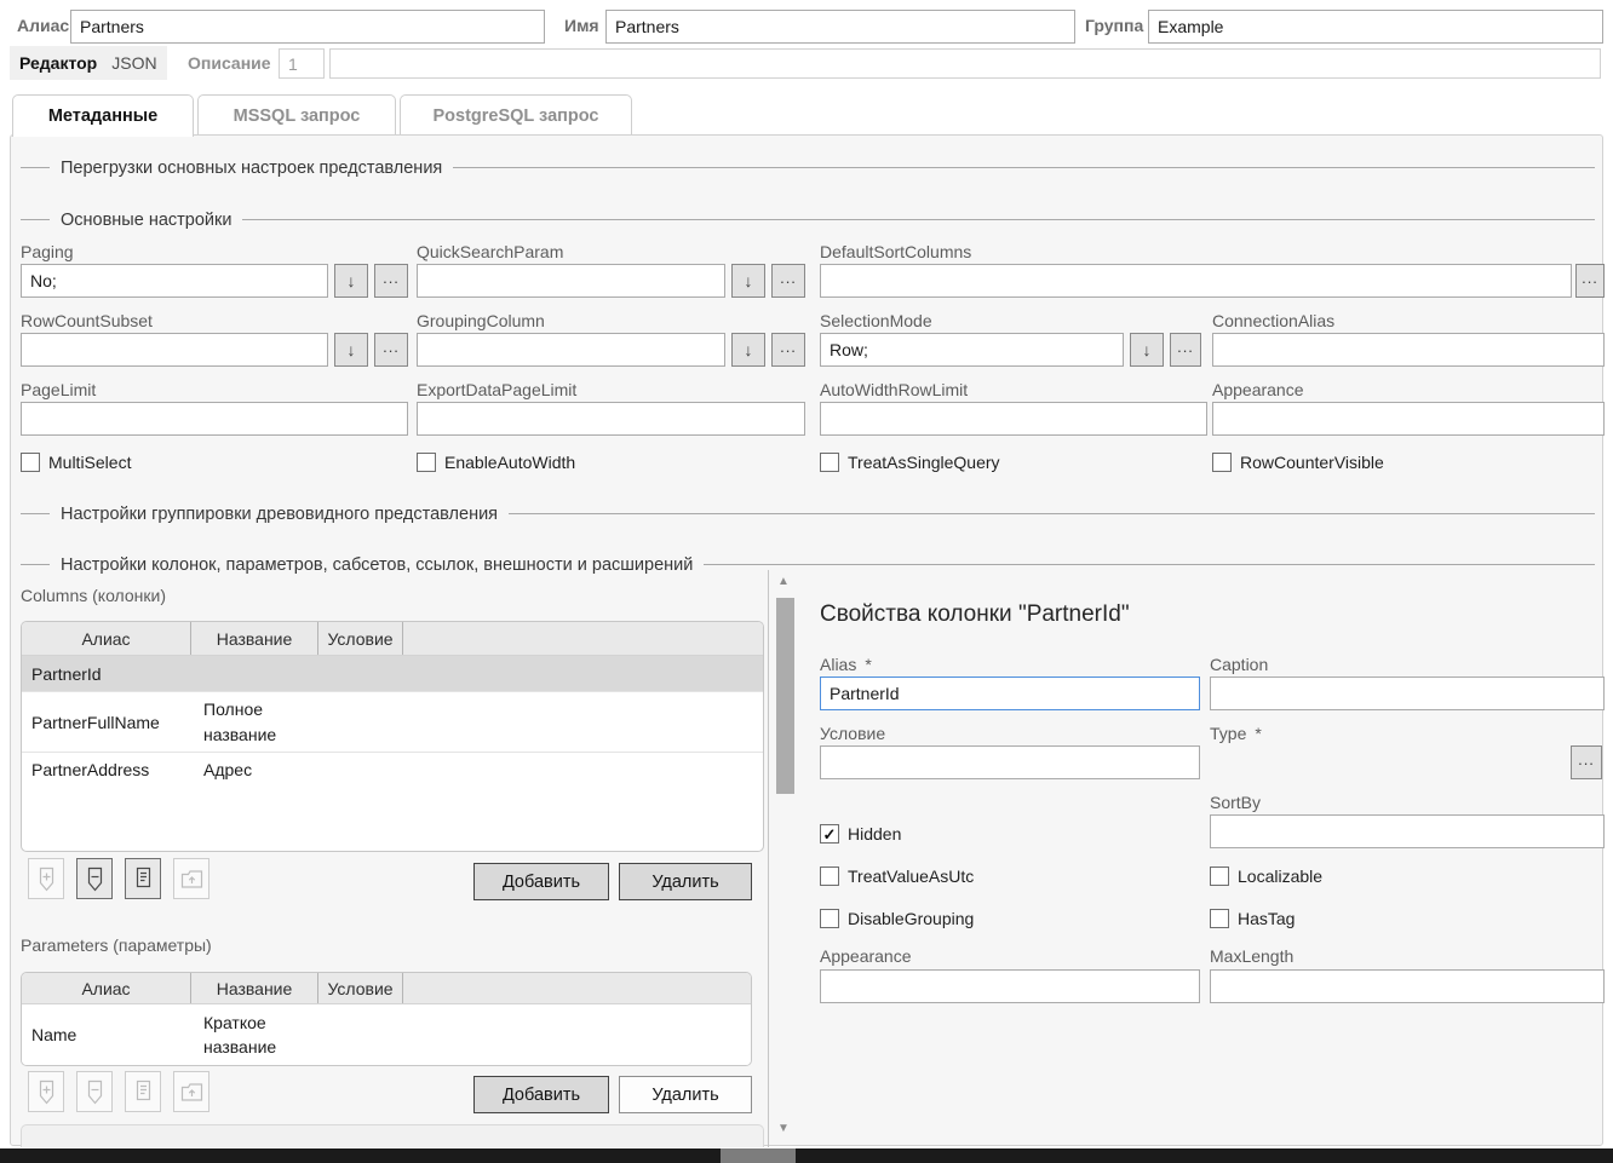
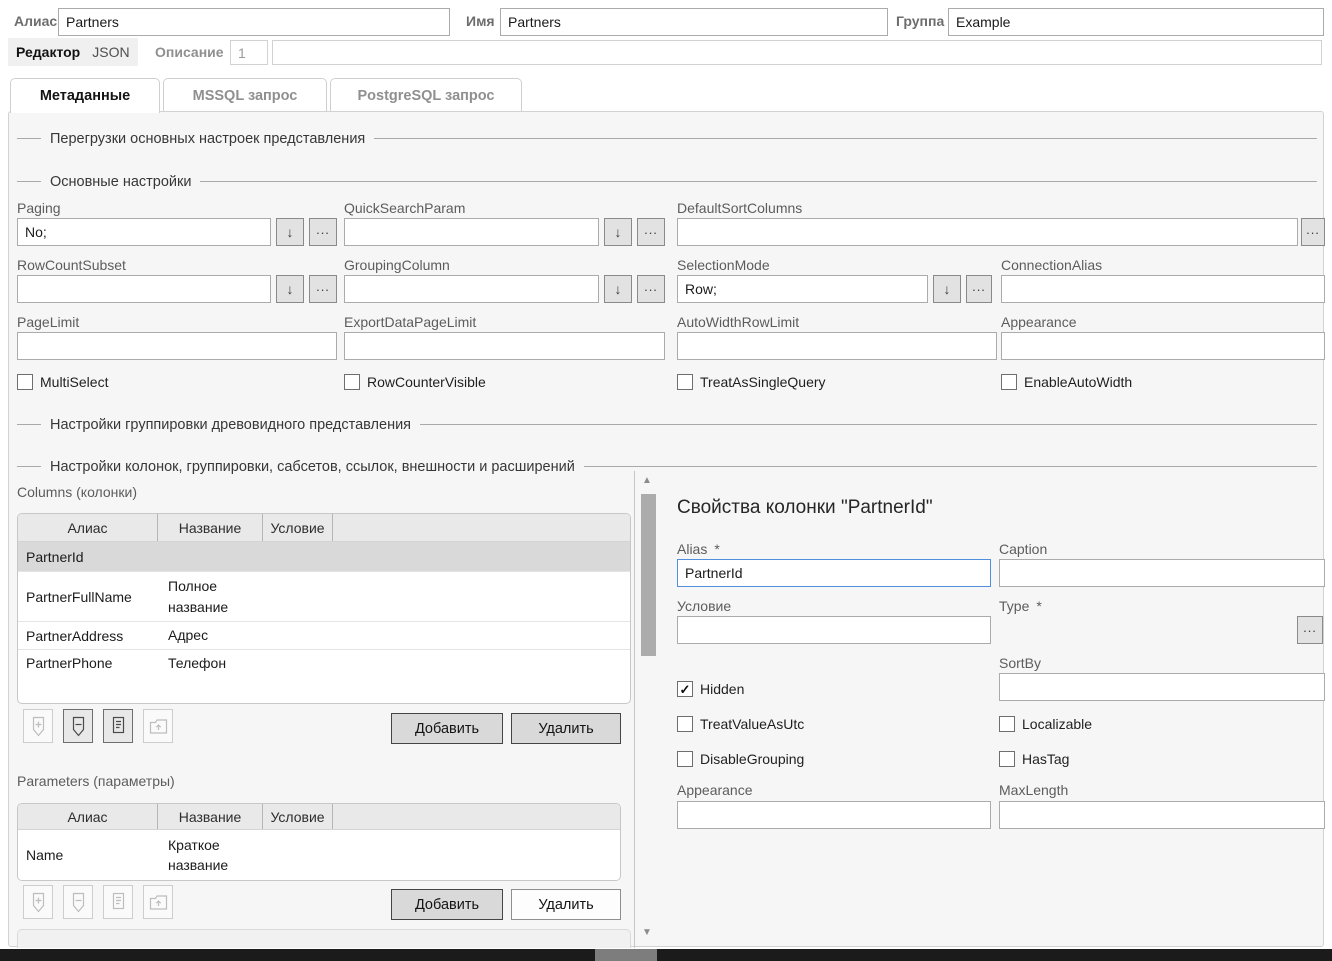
  Алиас
  Partners
  Имя
  Partners
  Группа
  Example
  Редактор
  JSON
  Описание
  1
  Метаданные
  MSSQL запрос
  PostgreSQL запрос
  Перегрузки основных настроек представления
  Основные настройки
  Paging
  No;
  ↓
  ...
  QuickSearchParam
  ↓
  ...
  DefaultSortColumns
  ...
  RowCountSubset
  ↓
  ...
  GroupingColumn
  ↓
  ...
  SelectionMode
  Row;
  ↓
  ...
  ConnectionAlias
  PageLimit
  ExportDataPageLimit
  AutoWidthRowLimit
  Appearance
  MultiSelect
- EnableAutoWidth
+ RowCounterVisible
  TreatAsSingleQuery
- RowCounterVisible
+ EnableAutoWidth
  Настройки группировки древовидного представления
- Настройки колонок, параметров, сабсетов, ссылок, внешности и расширений
+ Настройки колонок, группировки, сабсетов, ссылок, внешности и расширений
  Columns (колонки)
  Алиас
  Название
  Условие
  PartnerId
  PartnerFullName
  Полное название
  PartnerAddress
  Адрес
+ PartnerPhone
+ Телефон
  Добавить
  Удалить
  Parameters (параметры)
  Алиас
  Название
  Условие
  Name
  Краткое название
  Добавить
  Удалить
  ▲
  ▼
  Свойства колонки "PartnerId"
  Alias *
  Caption
  PartnerId
  Условие
  Type *
  ...
  SortBy
  Hidden
  TreatValueAsUtc
  Localizable
  DisableGrouping
  HasTag
  Appearance
  MaxLength
